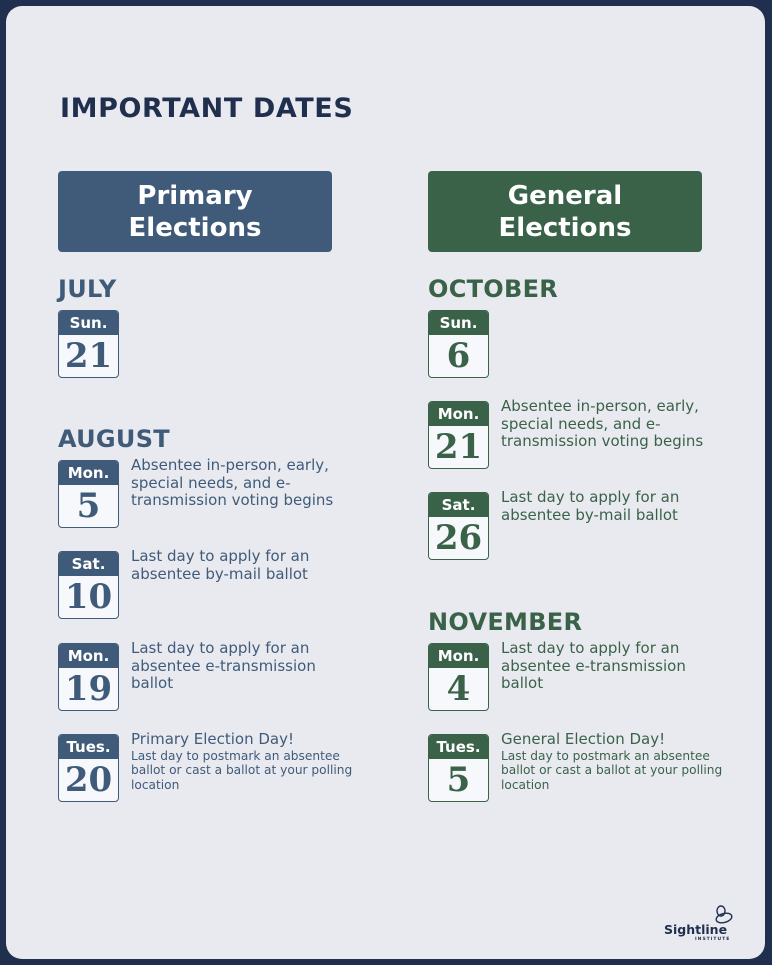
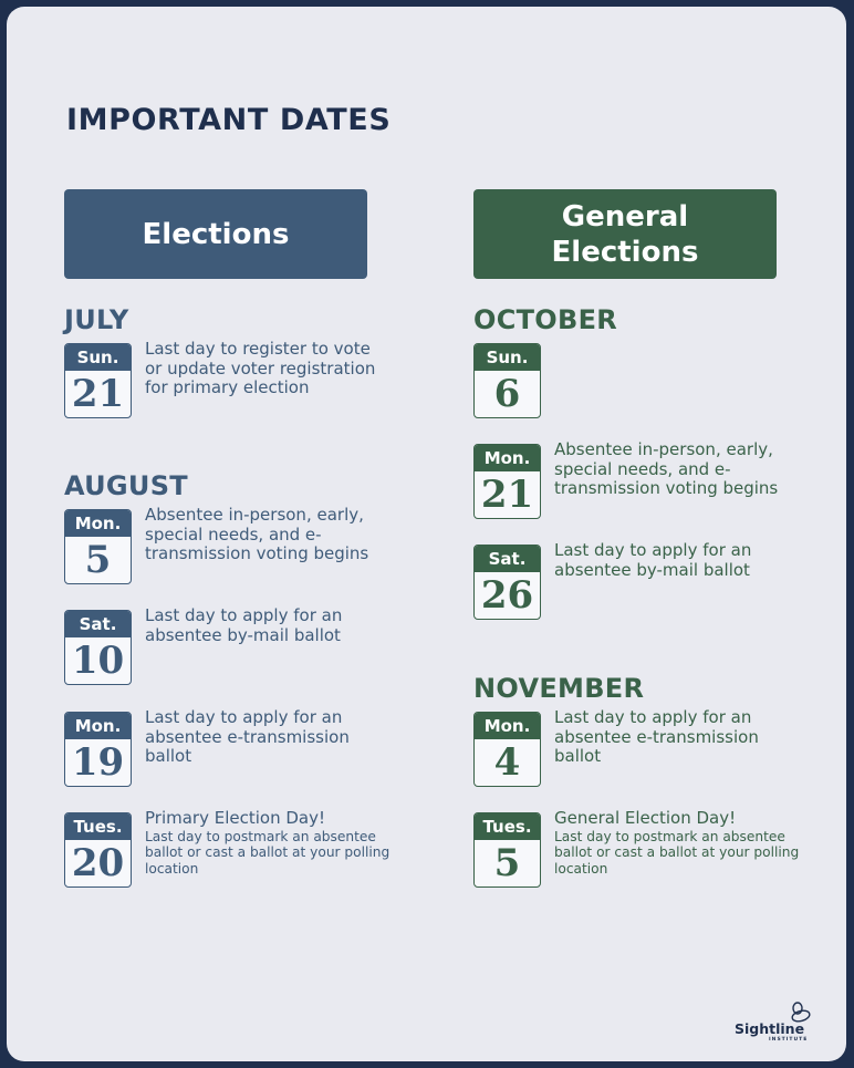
  IMPORTANT DATES
- Primary
  Elections
  General
  Elections
  JULY
  Sun.
  21
+ Last day to register to vote or update voter registration for primary election
  AUGUST
  Mon.
  5
  Absentee in-person, early, special needs, and e-transmission voting begins
  Sat.
  10
  Last day to apply for an absentee by-mail ballot
  Mon.
  19
  Last day to apply for an absentee e-transmission ballot
  Tues.
  20
  Primary Election Day!
  Last day to postmark an absentee ballot or cast a ballot at your polling location
  OCTOBER
  Sun.
  6
  Mon.
  21
  Absentee in-person, early, special needs, and e-transmission voting begins
  Sat.
  26
  Last day to apply for an absentee by-mail ballot
  NOVEMBER
  Mon.
  4
  Last day to apply for an absentee e-transmission ballot
  Tues.
  5
  General Election Day!
  Last day to postmark an absentee ballot or cast a ballot at your polling location
  Sightline
